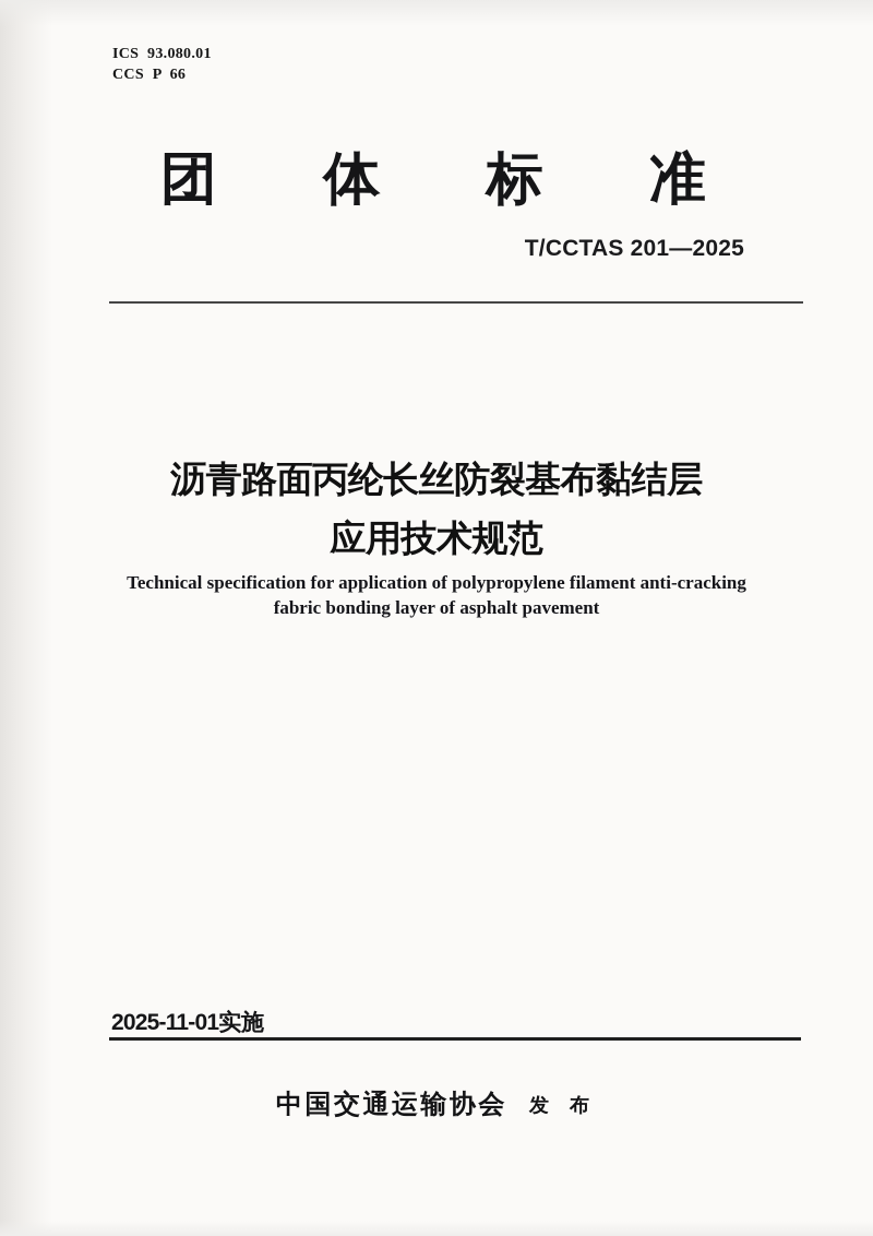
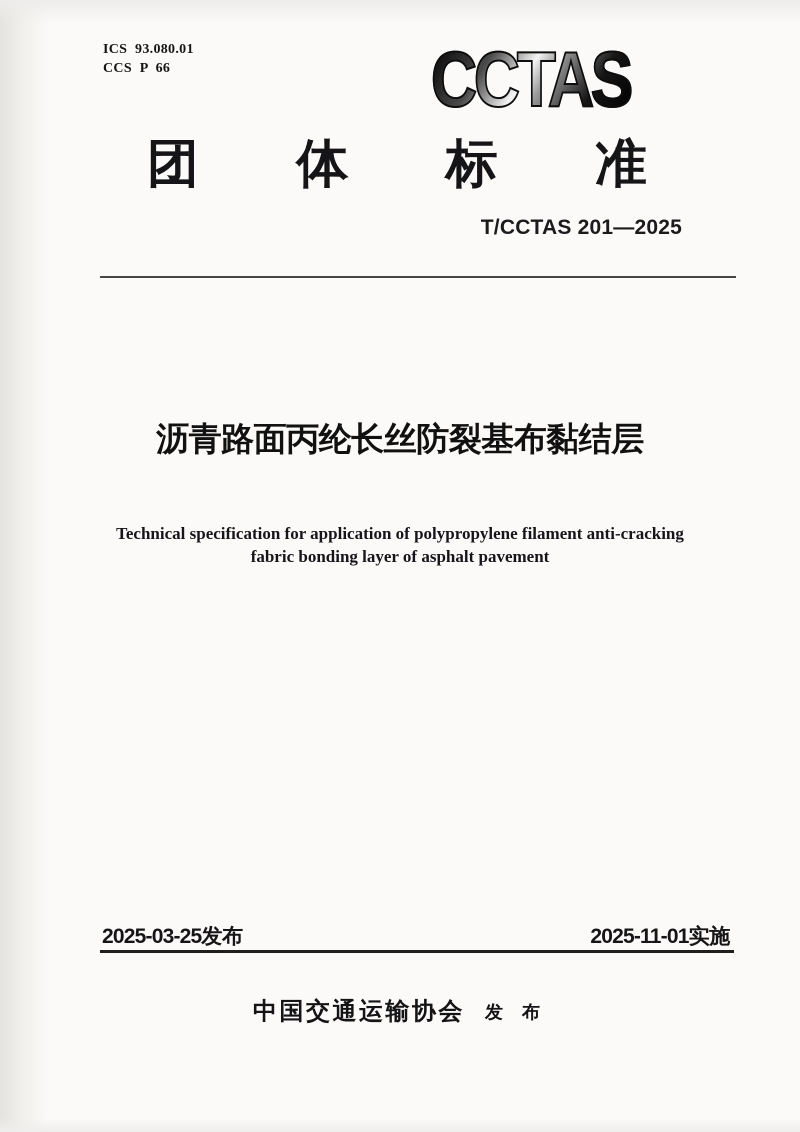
  ICS 93.080.01
  CCS P 66
+ CCTAS
  团
  体
  标
  准
  T/CCTAS 201—2025
  沥青路面丙纶长丝防裂基布黏结层
- 应用技术规范
  Technical specification for application of polypropylene filament anti-cracking
  fabric bonding layer of asphalt pavement
+ 2025-03-25发布
  2025-11-01实施
  中国交通运输协会 发 布
